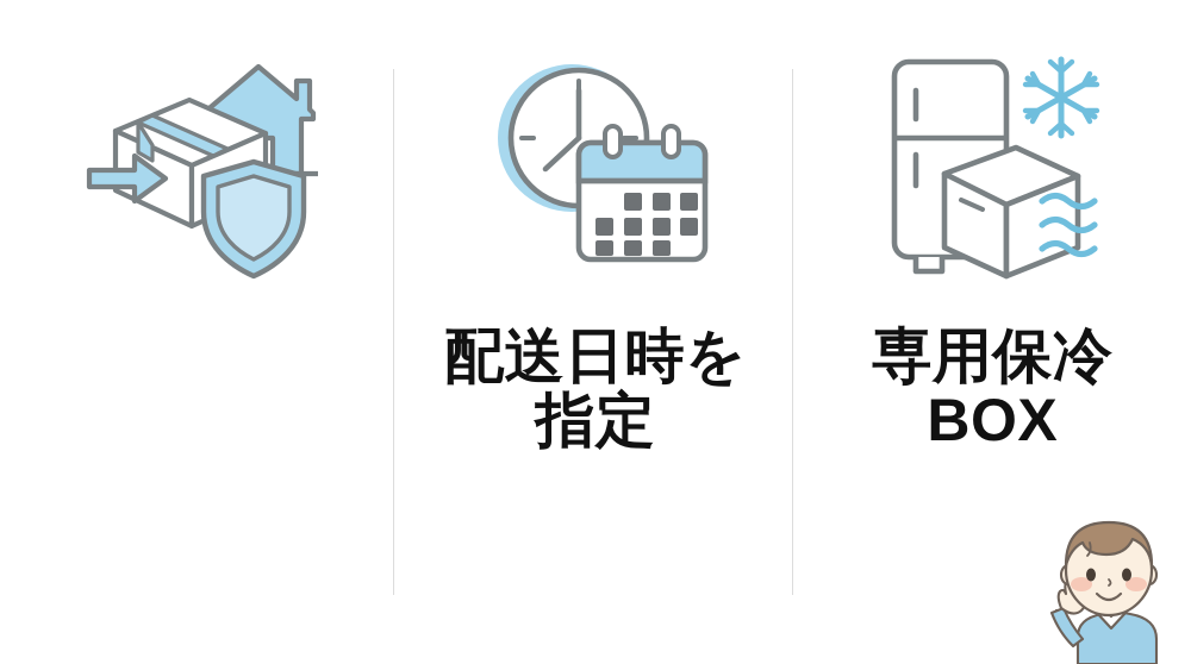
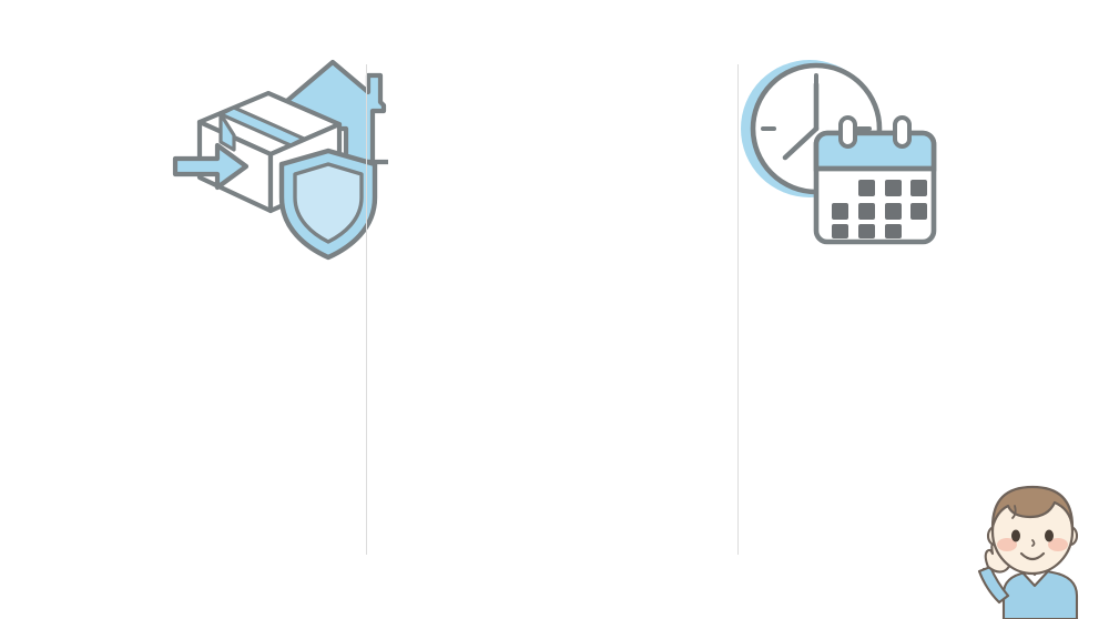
- 配送日時を
- 指定
- 専用保冷
- BOX
